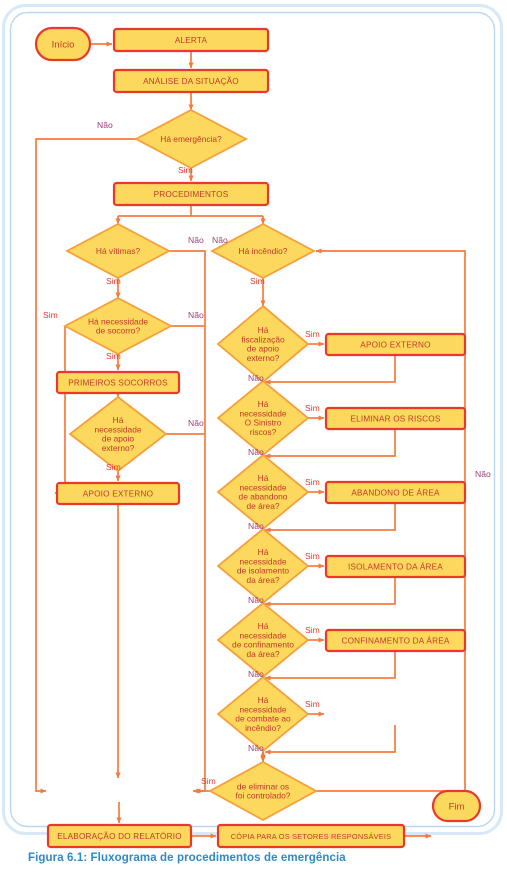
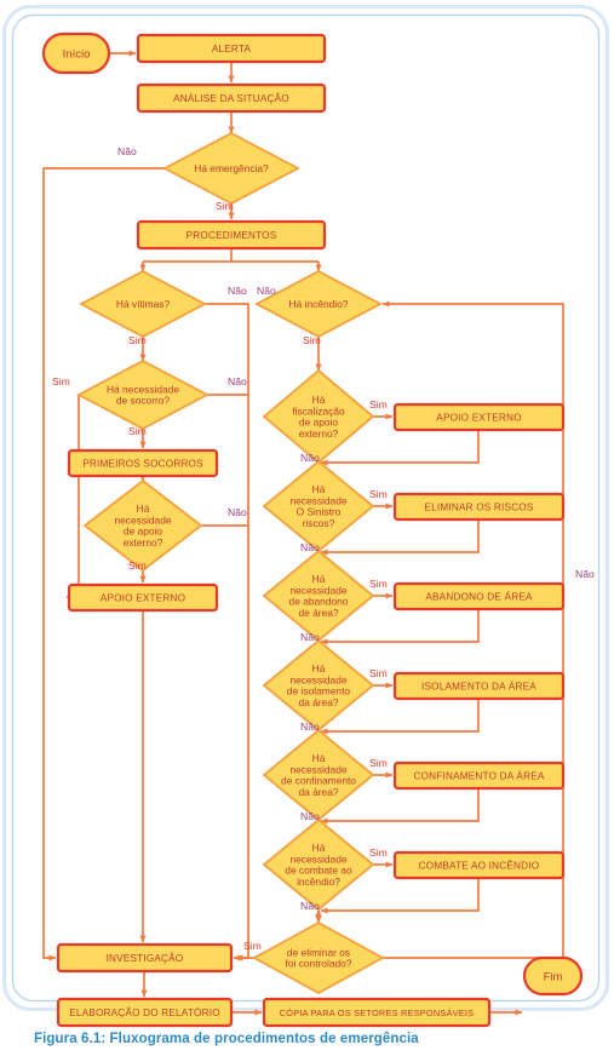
  Início
  Fim
  ALERTA
  ANÁLISE DA SITUAÇÃO
  PROCEDIMENTOS
  PRIMEIROS SOCORROS
  APOIO EXTERNO
  APOIO EXTERNO
  ELIMINAR OS RISCOS
  ABANDONO DE ÁREA
  ISOLAMENTO DA ÁREA
  CONFINAMENTO DA ÁREA
+ COMBATE AO INCÊNDIO
+ INVESTIGAÇÃO
  ELABORAÇÃO DO RELATÓRIO
  CÓPIA PARA OS SETORES RESPONSÁVEIS
  Há emergência?
  Há vítimas?
  Há incêndio?
  Há necessidade
  de socorro?
  Há
  fiscalização
  de apoio
  externo?
  Há
  necessidade
  de apoio
  externo?
  Há
  necessidade
  O Sinistro
  riscos?
  Há
  necessidade
  de abandono
  de área?
  Há
  necessidade
  de isolamento
  da área?
  Há
  necessidade
  de confinamento
  da área?
  Há
  necessidade
  de combate ao
  incêndio?
  de eliminar os
  foi controlado?
  Não
  Sim
  Não
  Não
  Sim
  Sim
  Sim
  Não
  Sim
  Não
  Sim
  Sim
  Não
  Não
  Sim
  Sim
  Não
  Sim
  Não
  Sim
  Não
  Sim
  Não
  Sim
  Não
  Figura 6.1: Fluxograma de procedimentos de emergência
